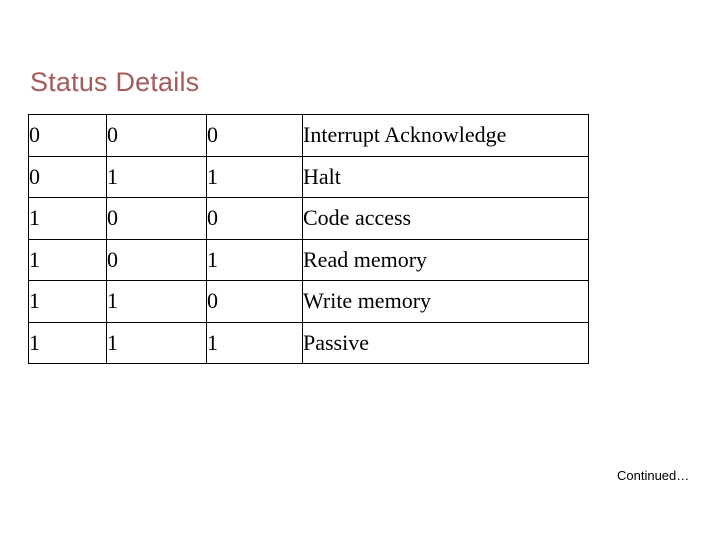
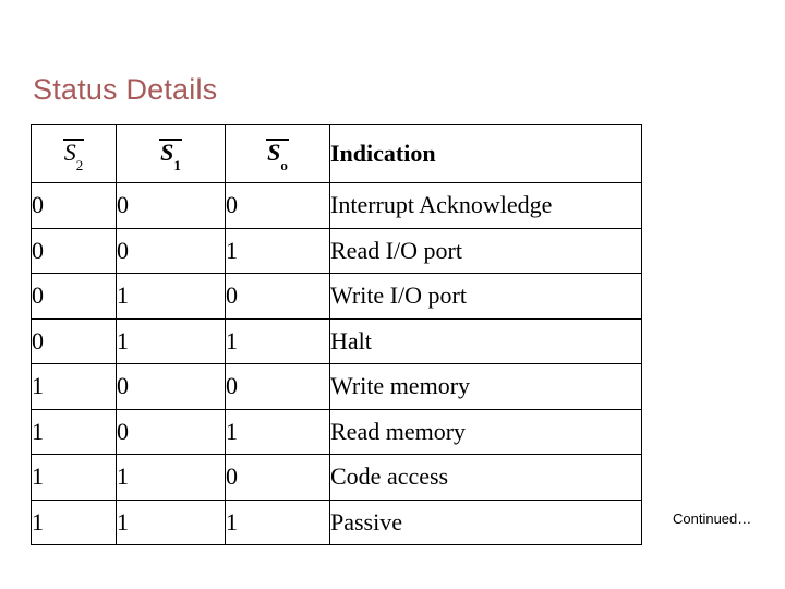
  Status Details
+ S2	S1	So	Indication
  0	0	0	Interrupt Acknowledge
+ 0	0	1	Read I/O port
+ 0	1	0	Write I/O port
  0	1	1	Halt
- 1	0	0	Code access
+ 1	0	0	Write memory
  1	0	1	Read memory
- 1	1	0	Write memory
+ 1	1	0	Code access
  1	1	1	Passive
  Continued…
